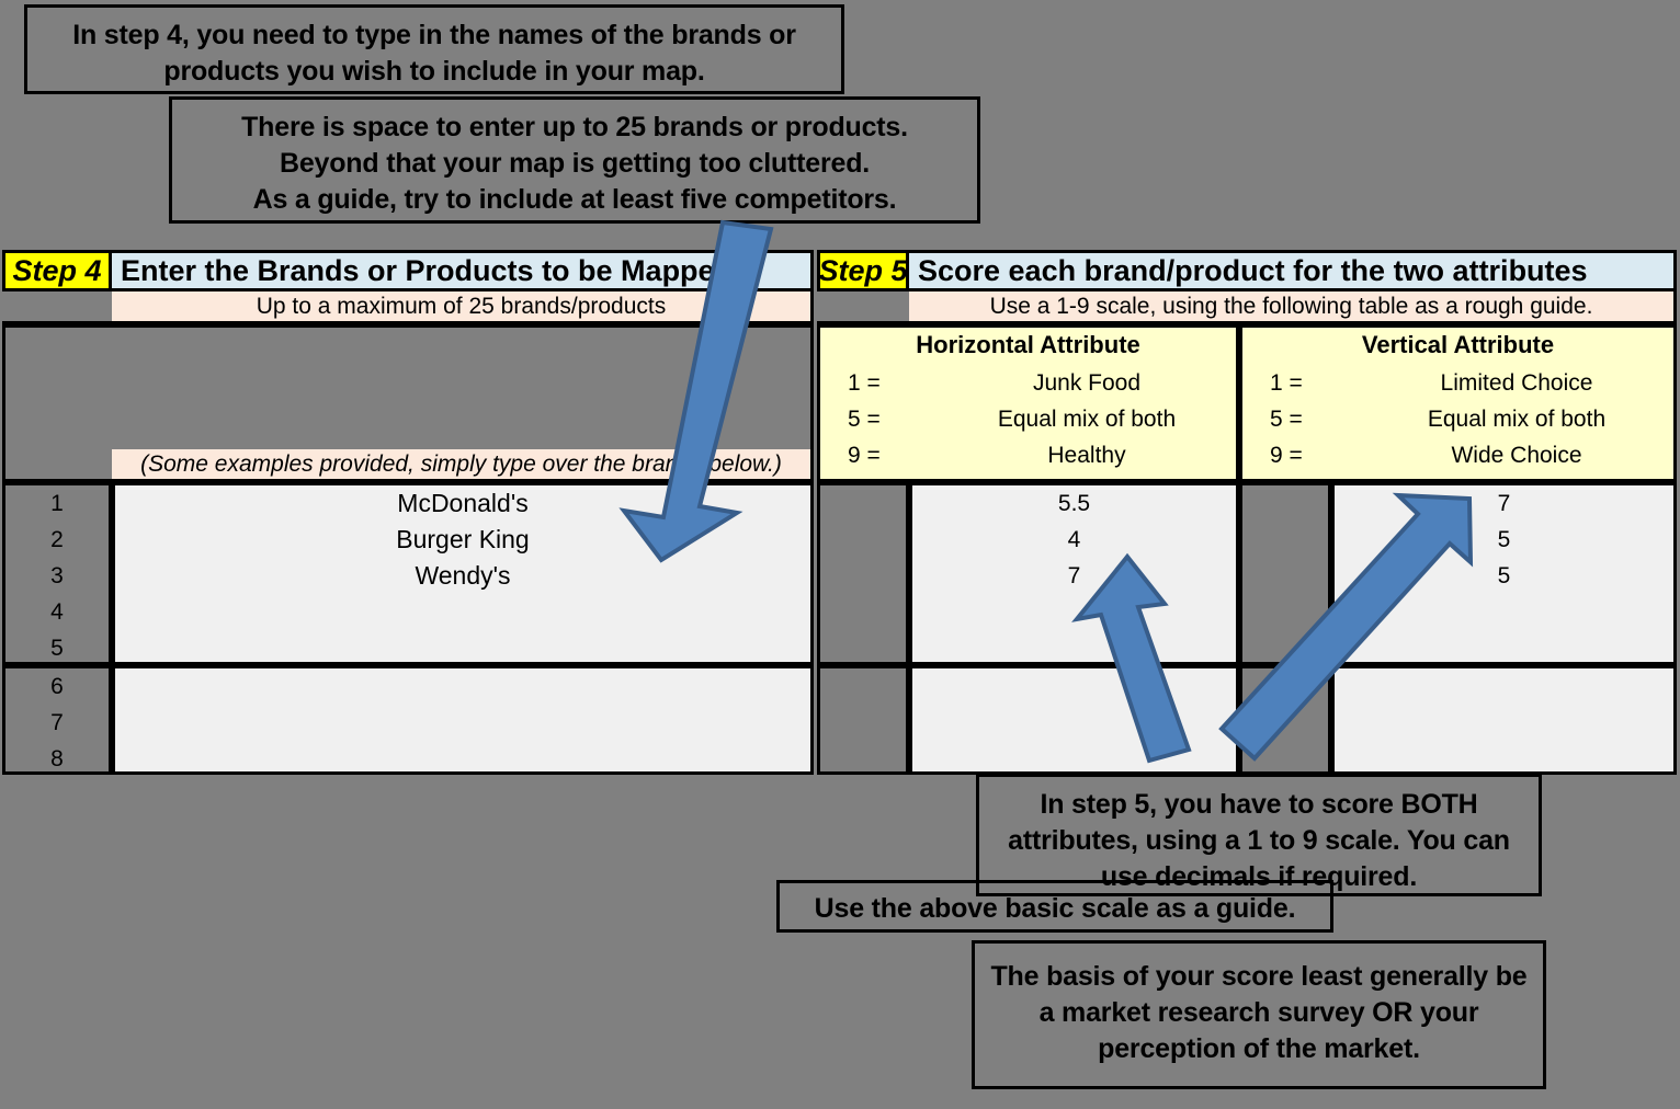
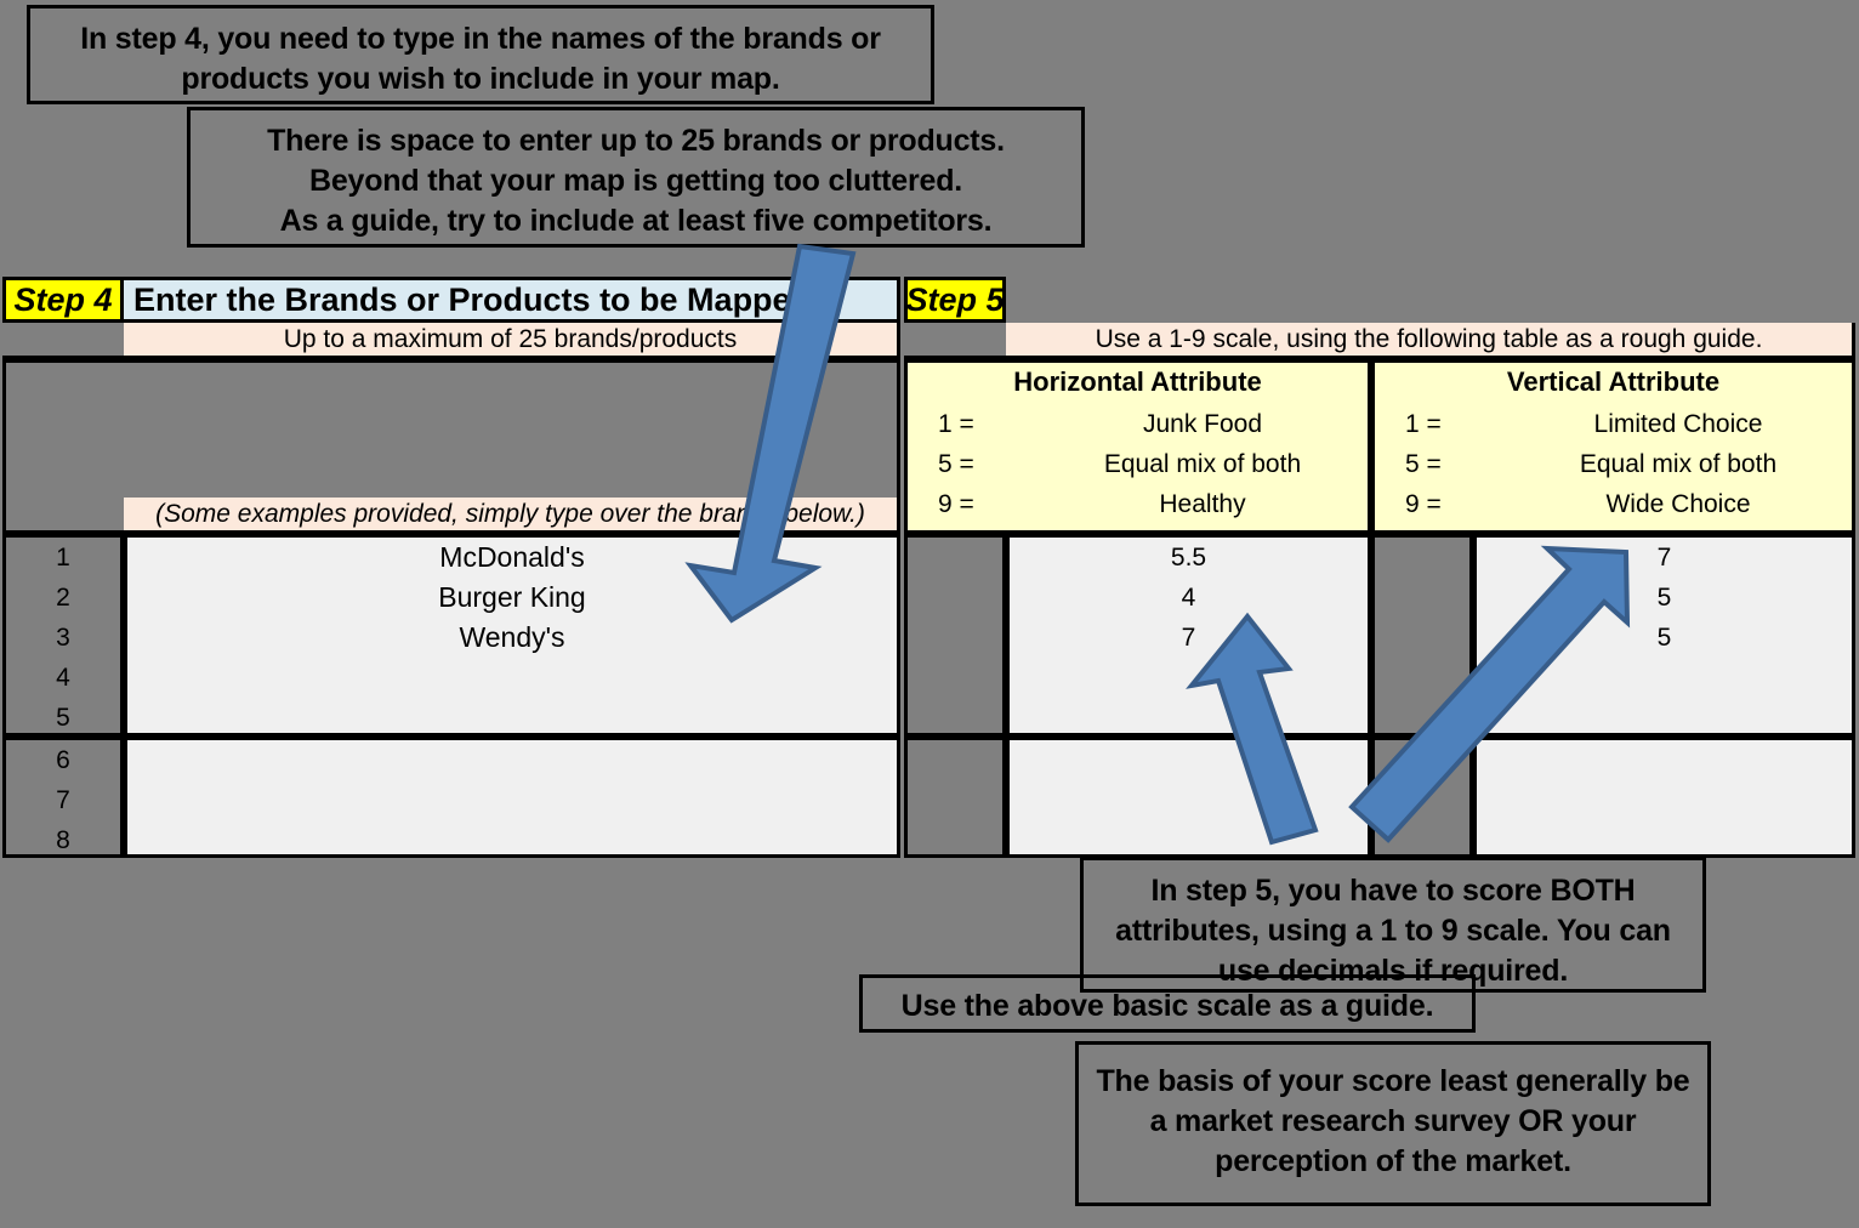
  In step 4, you need to type in the names of the brands or
  products you wish to include in your map.
  There is space to enter up to 25 brands or products.
  Beyond that your map is getting too cluttered.
  As a guide, try to include at least five competitors.
  Step 4
  Enter the Brands or Products to be Mappe
  Step 5
- Score each brand/product for the two attributes
  Up to a maximum of 25 brands/products
  Use a 1-9 scale, using the following table as a rough guide.
  (Some examples provided, simply type over the bran below.)
  Horizontal Attribute
  1 =
  Junk Food
  5 =
  Equal mix of both
  9 =
  Healthy
  Vertical Attribute
  1 =
  Limited Choice
  5 =
  Equal mix of both
  9 =
  Wide Choice
  1
  McDonald's
  5.5
  7
  2
  Burger King
  4
  5
  3
  Wendy's
  7
  5
  4
  5
  6
  7
  8
  In step 5, you have to score BOTH
  attributes, using a 1 to 9 scale. You can
  use decimals if required.
  Use the above basic scale as a guide.
  The basis of your score least generally be
  a market research survey OR your
  perception of the market.
